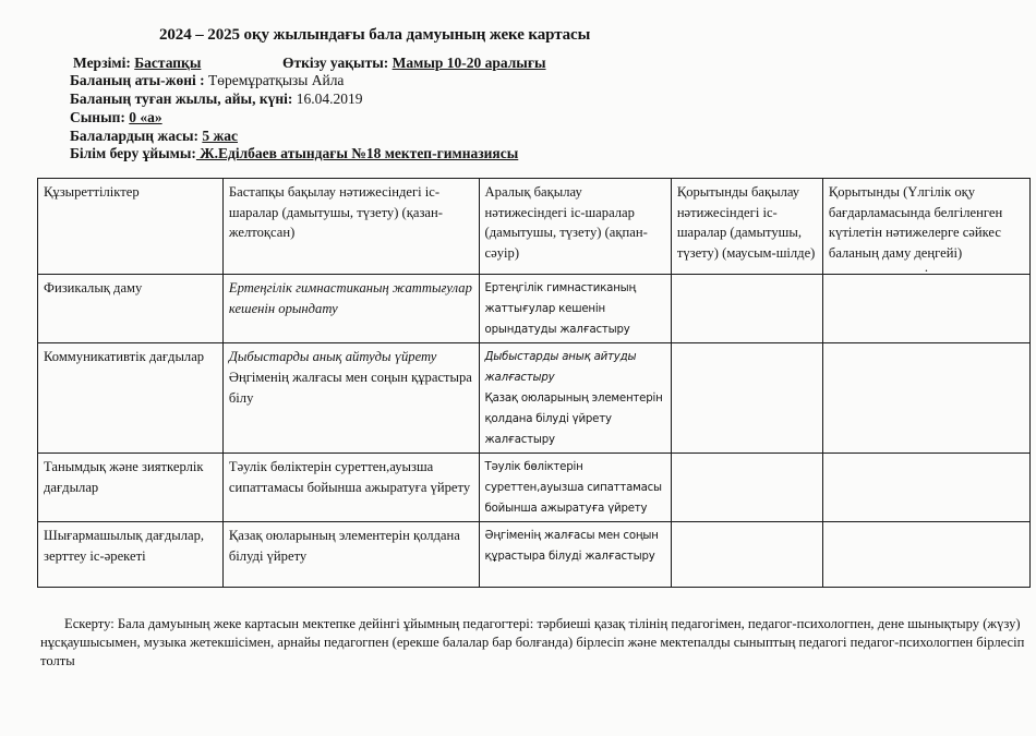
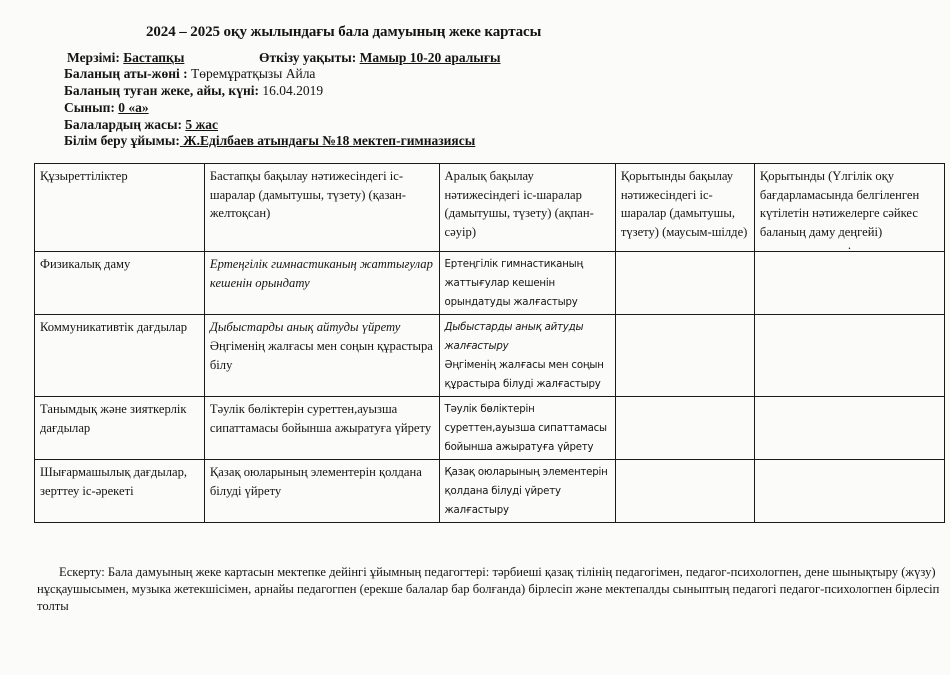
  2024 – 2025 оқу жылындағы бала дамуының жеке картасы
  Мерзімі: Бастапқы
  Өткізу уақыты: Мамыр 10-20 аралығы
  Баланың аты-жөні : Төремұратқызы Айла
- Баланың туған жылы, айы, күні: 16.04.2019
+ Баланың туған жеке, айы, күні: 16.04.2019
  Сынып: 0 «а»
  Балалардың жасы: 5 жас
  Білім беру ұйымы: Ж.Еділбаев атындағы №18 мектеп-гимназиясы
  Құзыреттіліктер	Бастапқы бақылау нәтижесіндегі іс-шаралар (дамытушы, түзету) (қазан-желтоқсан)	Аралық бақылау нәтижесіндегі іс-шаралар (дамытушы, түзету) (ақпан-сәуір)	Қорытынды бақылау нәтижесіндегі іс-шаралар (дамытушы, түзету) (маусым-шілде)	Қорытынды (Үлгілік оқу бағдарламасында белгіленген күтілетін нәтижелерге сәйкес баланың даму деңгейі).
  Физикалық даму	Ертеңгілік гимнастиканың жаттығулар кешенін орындату	Ертеңгілік гимнастиканың жаттығулар кешенін орындатуды жалғастыру
- Коммуникативтік дағдылар	Дыбыстарды анық айтуды үйрету Әңгіменің жалғасы мен соңын құрастыра білу	Дыбыстарды анық айтуды жалғастыру Қазақ оюларының элементерін қолдана білуді үйрету жалғастыру
+ Коммуникативтік дағдылар	Дыбыстарды анық айтуды үйрету Әңгіменің жалғасы мен соңын құрастыра білу	Дыбыстарды анық айтуды жалғастыру Әңгіменің жалғасы мен соңын құрастыра білуді жалғастыру
  Танымдық және зияткерлік дағдылар	Тәулік бөліктерін суреттен,ауызша сипаттамасы бойынша ажыратуға үйрету	Тәулік бөліктерін суреттен,ауызша сипаттамасы бойынша ажыратуға үйрету
- Шығармашылық дағдылар, зерттеу іс-әрекеті	Қазақ оюларының элементерін қолдана білуді үйрету	Әңгіменің жалғасы мен соңын құрастыра білуді жалғастыру
+ Шығармашылық дағдылар, зерттеу іс-әрекеті	Қазақ оюларының элементерін қолдана білуді үйрету	Қазақ оюларының элементерін қолдана білуді үйрету жалғастыру
  Ескерту: Бала дамуының жеке картасын мектепке дейінгі ұйымның педагогтері: тәрбиеші қазақ тілінің педагогімен, педагог-психологпен, дене шынықтыру (жүзу) нұсқаушысымен, музыка жетекшісімен, арнайы педагогпен (ерекше балалар бар болғанда) бірлесіп және мектепалды сыныптың педагогі педагог-психологпен бірлесіп толты
